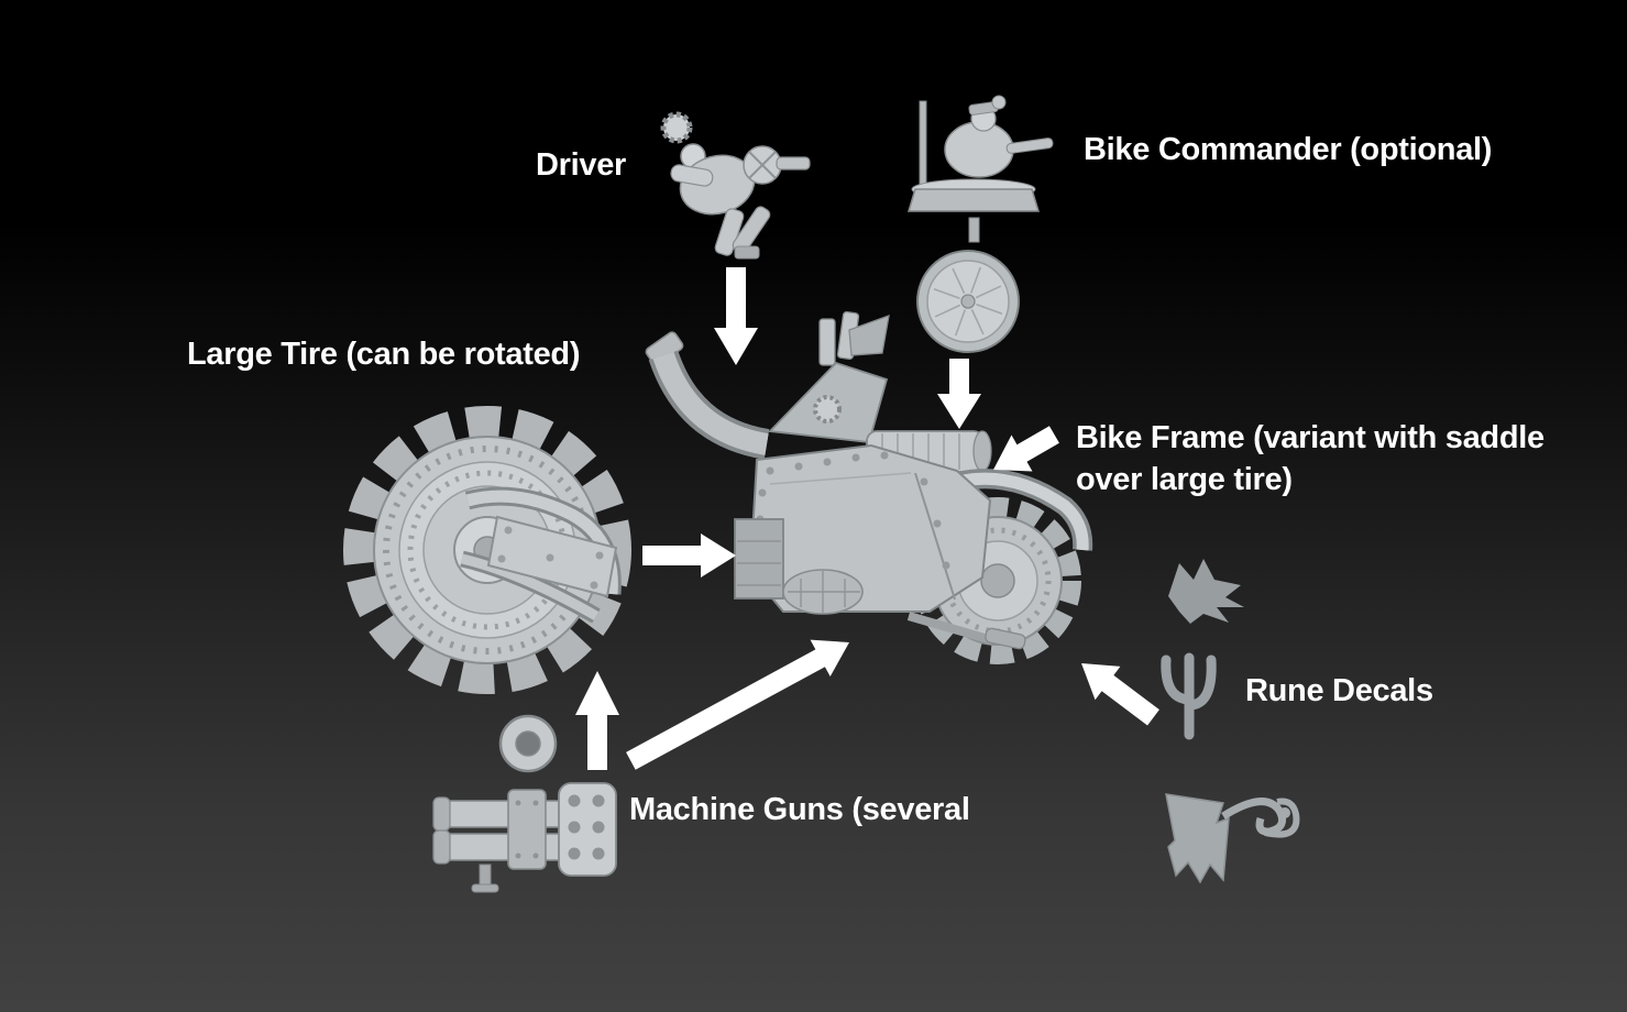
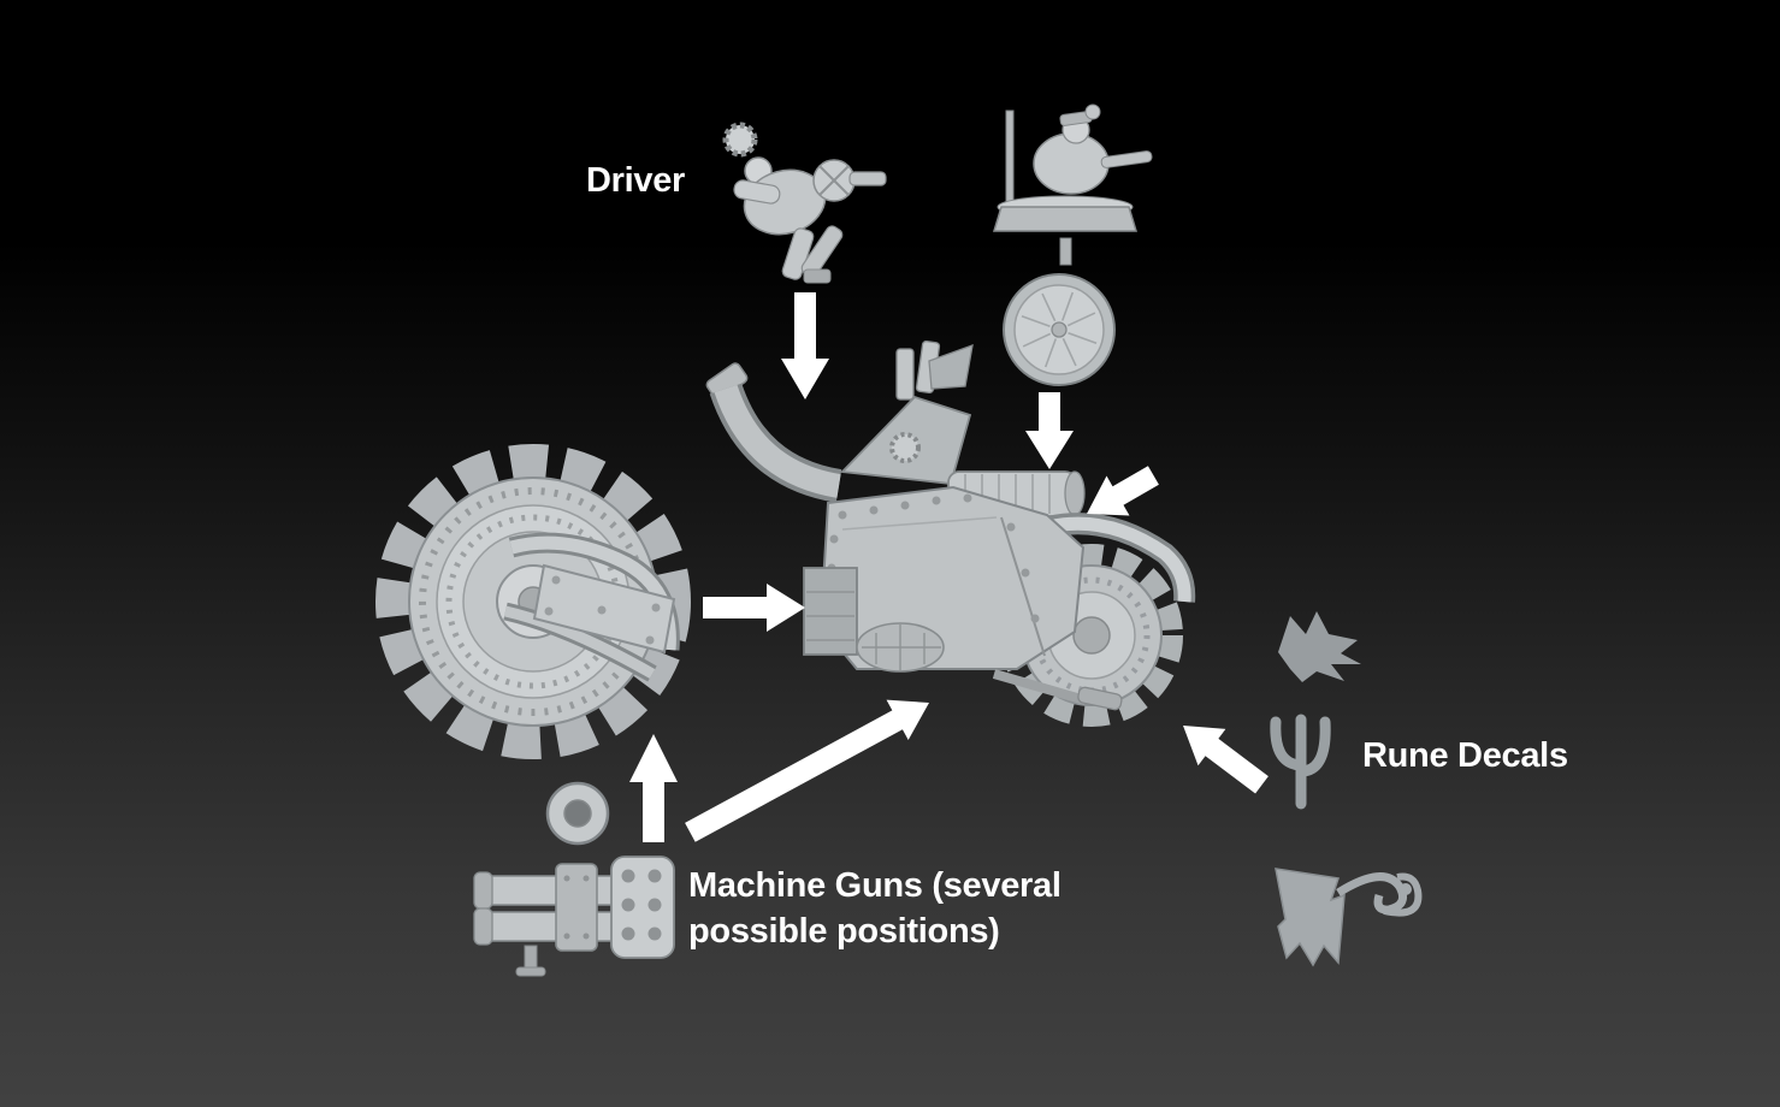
  Driver
- Bike Commander (optional)
- Large Tire (can be rotated)
- Bike Frame (variant with saddle
- over large tire)
  Rune Decals
  Machine Guns (several
+ possible positions)
